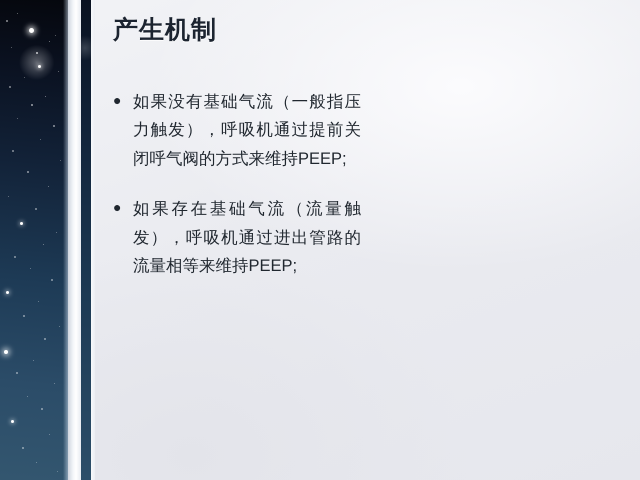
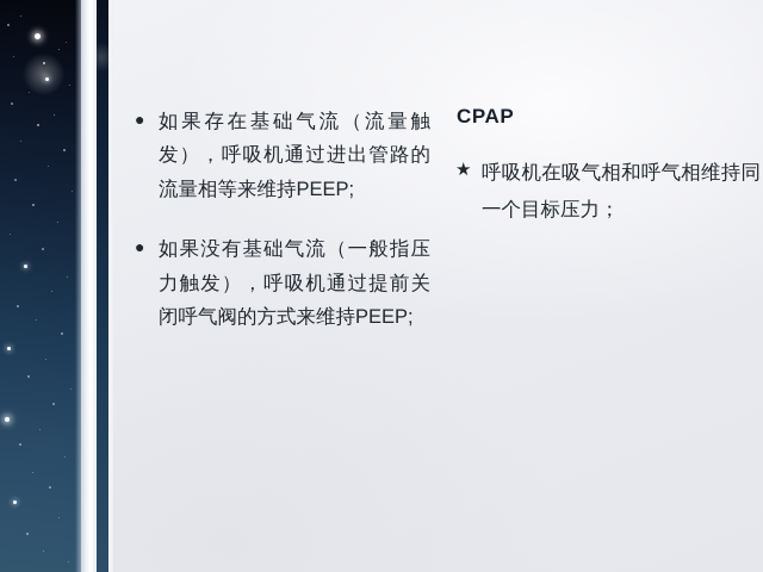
- 产生机制
  ●
- 如果没有基础气流（一般指压力触发），呼吸机通过提前关闭呼气阀的方式来维持PEEP;
+ 如果存在基础气流（流量触发），呼吸机通过进出管路的流量相等来维持PEEP;
  ●
- 如果存在基础气流（流量触发），呼吸机通过进出管路的流量相等来维持PEEP;
+ 如果没有基础气流（一般指压力触发），呼吸机通过提前关闭呼气阀的方式来维持PEEP;
+ CPAP
+ ★
+ 呼吸机在吸气相和呼气相维持同一个目标压力；
